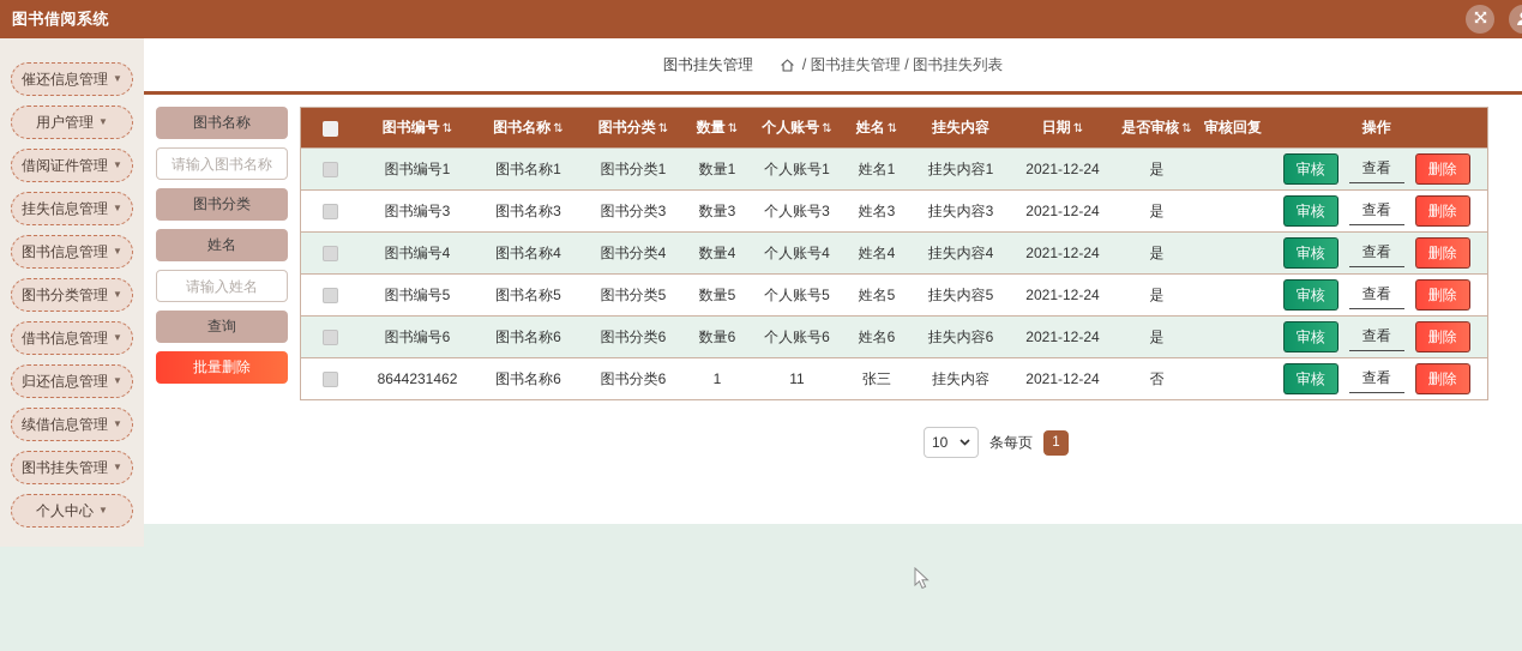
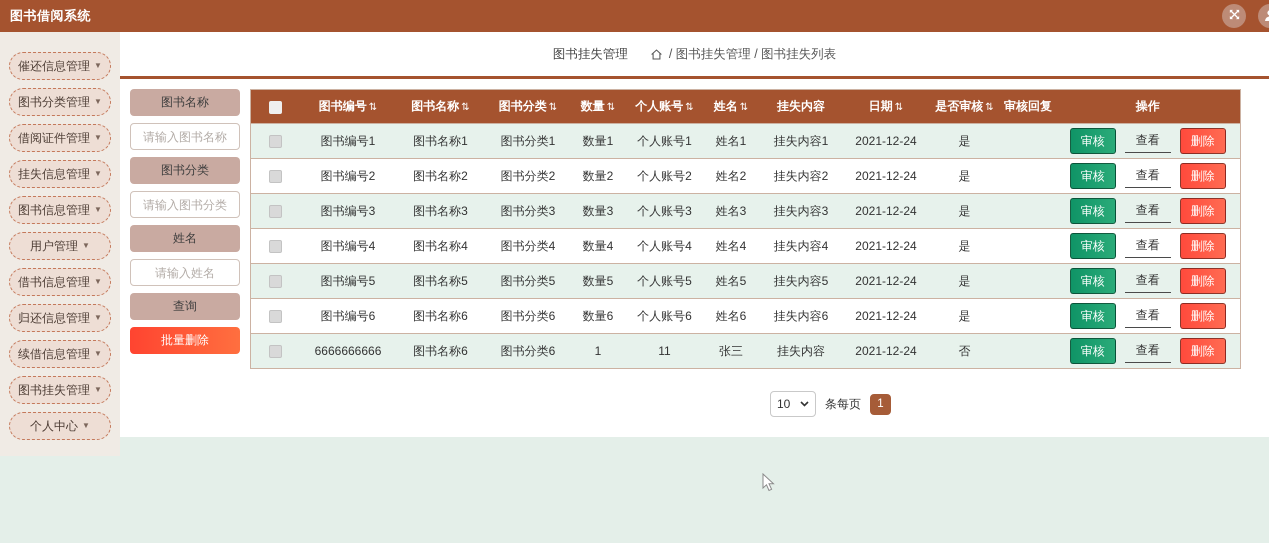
  图书借阅系统
  催还信息管理
  ▼
- 用户管理
+ 图书分类管理
  ▼
  借阅证件管理
  ▼
  挂失信息管理
  ▼
  图书信息管理
  ▼
- 图书分类管理
+ 用户管理
  ▼
  借书信息管理
  ▼
  归还信息管理
  ▼
  续借信息管理
  ▼
  图书挂失管理
  ▼
  个人中心
  ▼
  图书挂失管理
  / 图书挂失管理 / 图书挂失列表
  图书名称
  请输入图书名称
  图书分类
+ 请输入图书分类
  姓名
  请输入姓名
  查询
  批量删除
  		图书编号 ⇅	图书名称 ⇅	图书分类 ⇅	数量 ⇅	个人账号 ⇅	姓名 ⇅	挂失内容	日期 ⇅	是否审核 ⇅	审核回复	操作
  	图书编号1	图书名称1	图书分类1	数量1	个人账号1	姓名1	挂失内容1	2021-12-24	是		审核 查看 删除
+ 	图书编号2	图书名称2	图书分类2	数量2	个人账号2	姓名2	挂失内容2	2021-12-24	是		审核 查看 删除
  	图书编号3	图书名称3	图书分类3	数量3	个人账号3	姓名3	挂失内容3	2021-12-24	是		审核 查看 删除
  	图书编号4	图书名称4	图书分类4	数量4	个人账号4	姓名4	挂失内容4	2021-12-24	是		审核 查看 删除
  	图书编号5	图书名称5	图书分类5	数量5	个人账号5	姓名5	挂失内容5	2021-12-24	是		审核 查看 删除
  	图书编号6	图书名称6	图书分类6	数量6	个人账号6	姓名6	挂失内容6	2021-12-24	是		审核 查看 删除
- 	8644231462	图书名称6	图书分类6	1	11	张三	挂失内容	2021-12-24	否		审核 查看 删除
+ 	6666666666	图书名称6	图书分类6	1	11	张三	挂失内容	2021-12-24	否		审核 查看 删除
  10
  条每页
  1
